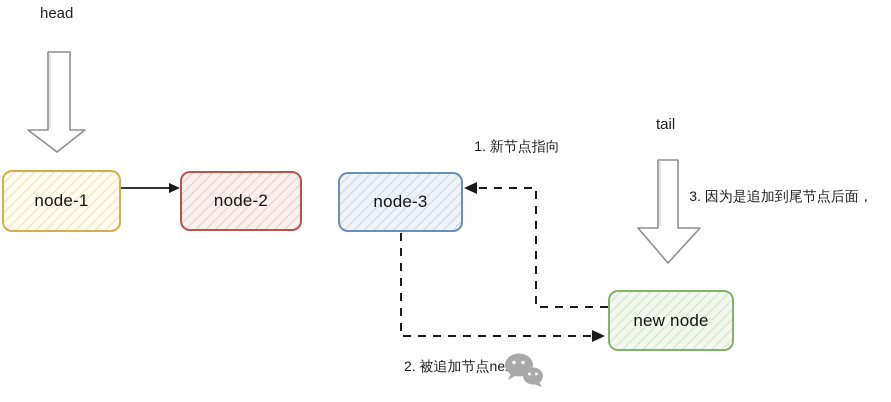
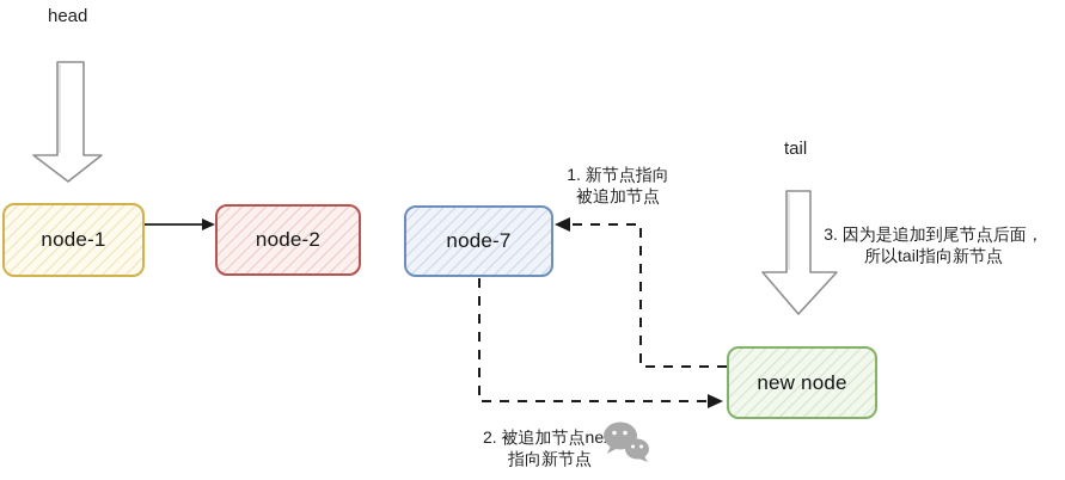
  head
  node-1
  node-2
- node-3
+ node-7
  tail
  new node
  1. 新节点指向
+ 被追加节点
  2. 被追加节点ne
+ 指向新节点
  3. 因为是追加到尾节点后面，
+ 所以tail指向新节点
